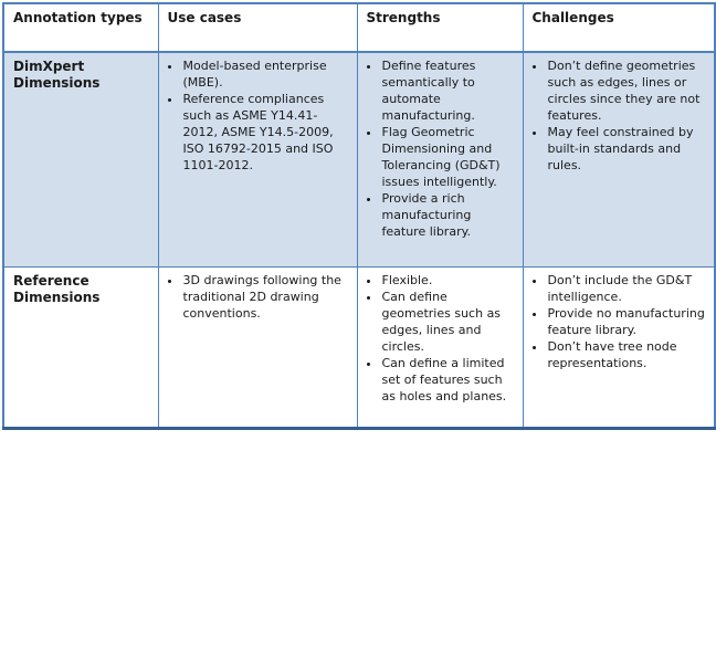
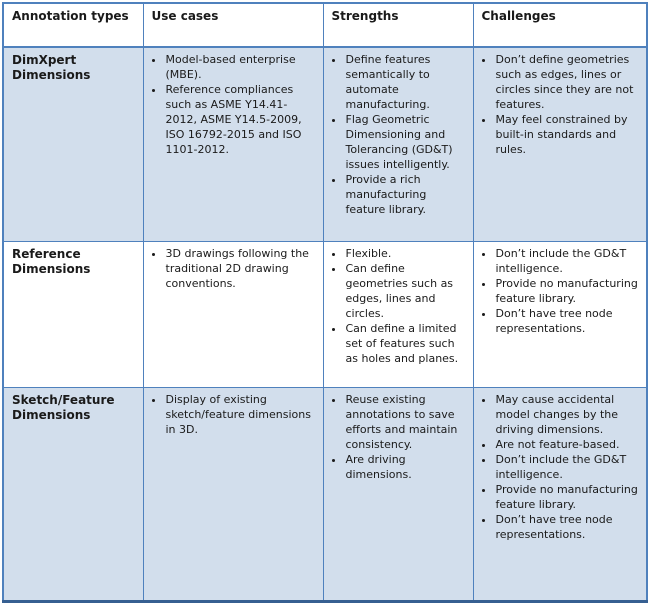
  Annotation types	Use cases	Strengths	Challenges
  DimXpert Dimensions	Model-based enterprise (MBE).Reference compliances such as ASME Y14.41-2012, ASME Y14.5-2009, ISO 16792-2015 and ISO 1101-2012.	Define features semantically to automate manufacturing.Flag Geometric Dimensioning and Tolerancing (GD&T) issues intelligently.Provide a rich manufacturing feature library.	Don’t define geometries such as edges, lines or circles since they are not features.May feel constrained by built-in standards and rules.
  Reference Dimensions	3D drawings following the traditional 2D drawing conventions.	Flexible.Can define geometries such as edges, lines and circles.Can define a limited set of features such as holes and planes.	Don’t include the GD&T intelligence.Provide no manufacturing feature library.Don’t have tree node representations.
+ Sketch/Feature Dimensions	Display of existing sketch/feature dimensions in 3D.	Reuse existing annotations to save efforts and maintain consistency.Are driving dimensions.	May cause accidental model changes by the driving dimensions.Are not feature-based.Don’t include the GD&T intelligence.Provide no manufacturing feature library.Don’t have tree node representations.
